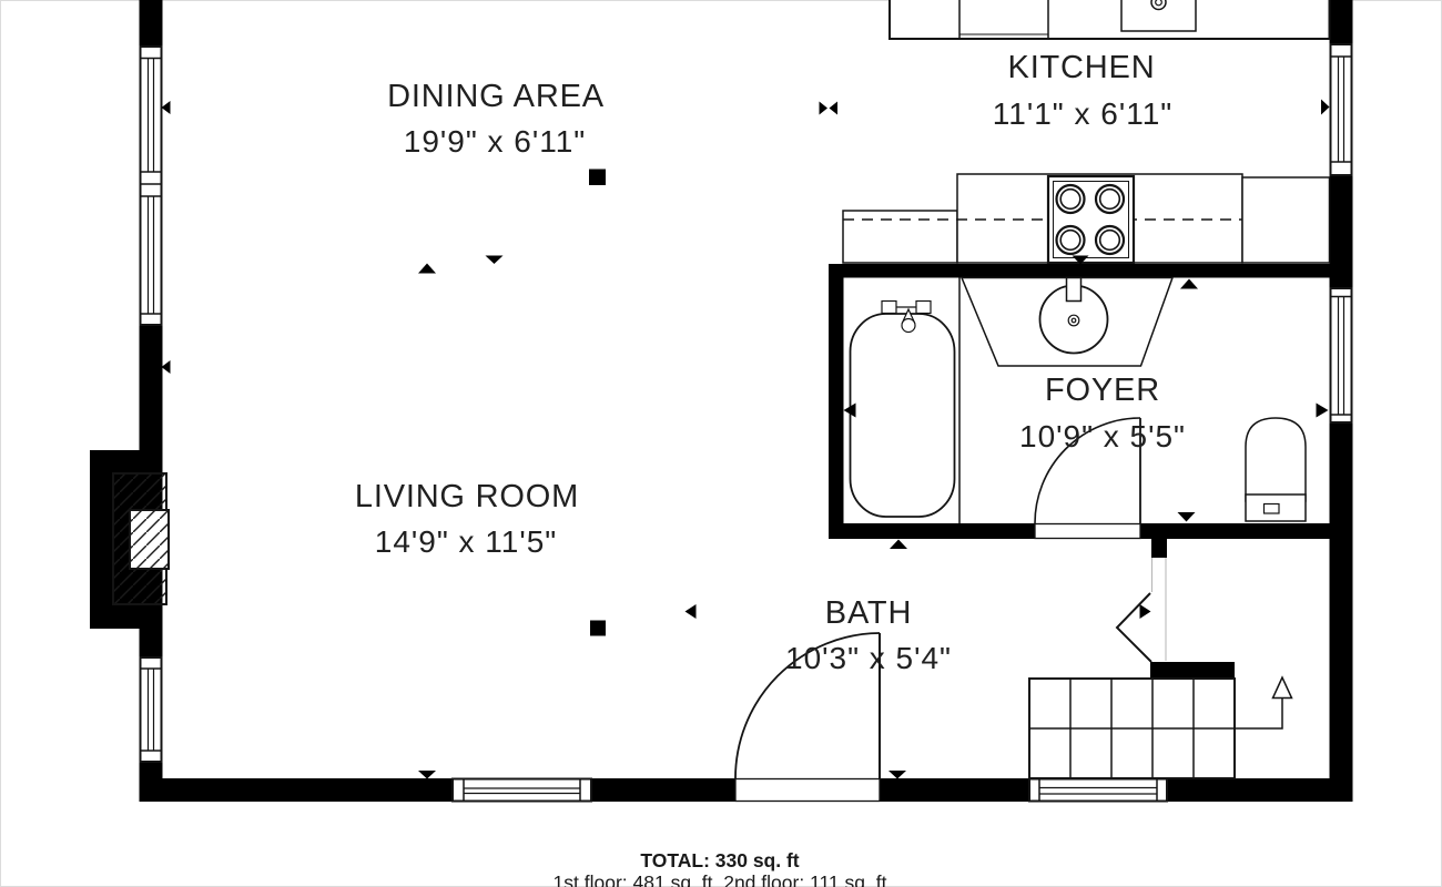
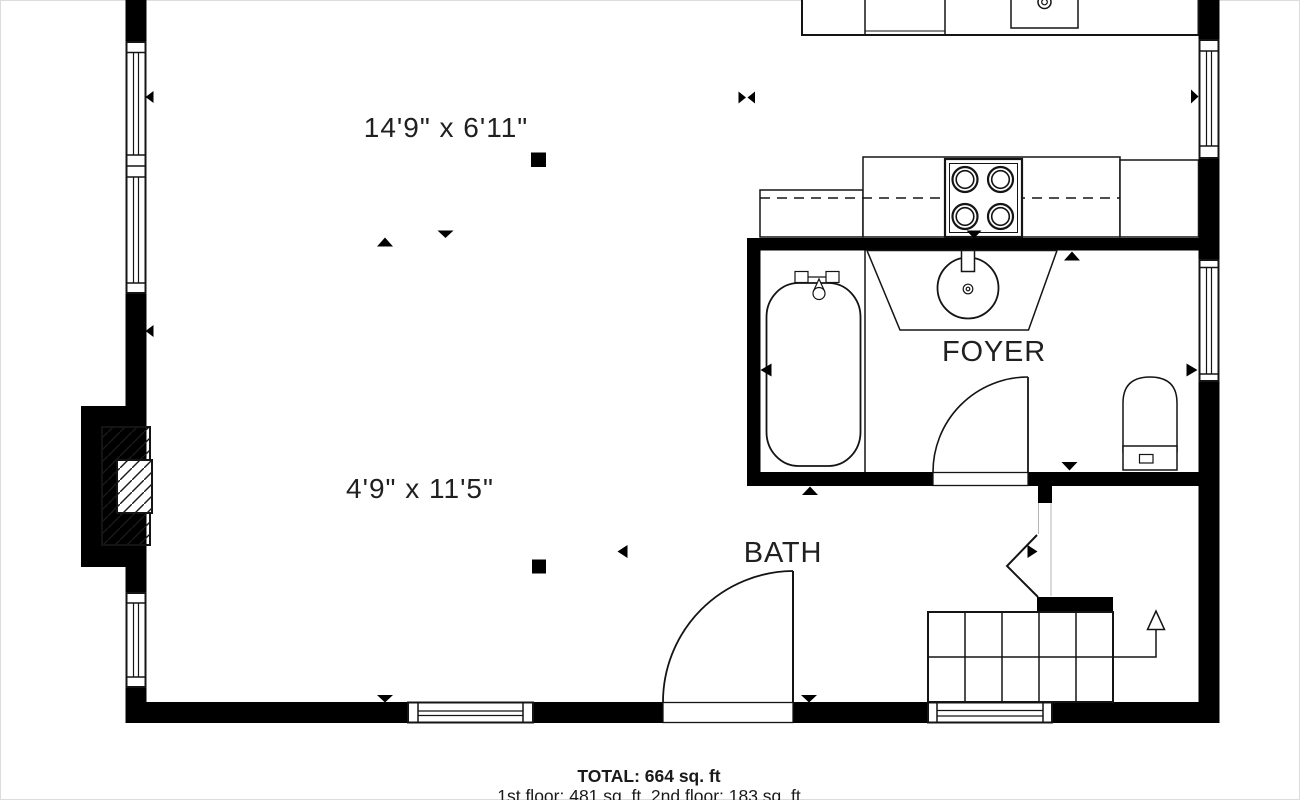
- DINING AREA
- 19'9" x 6'11"
+ 14'9" x 6'11"
- KITCHEN
- 11'1" x 6'11"
- LIVING ROOM
- 14'9" x 11'5"
+ 4'9" x 11'5"
  FOYER
- 10'9" x 5'5"
  BATH
- 10'3" x 5'4"
- TOTAL: 330 sq. ft
+ TOTAL: 664 sq. ft
- 1st floor: 481 sq. ft, 2nd floor: 111 sq. ft
+ 1st floor: 481 sq. ft, 2nd floor: 183 sq. ft
